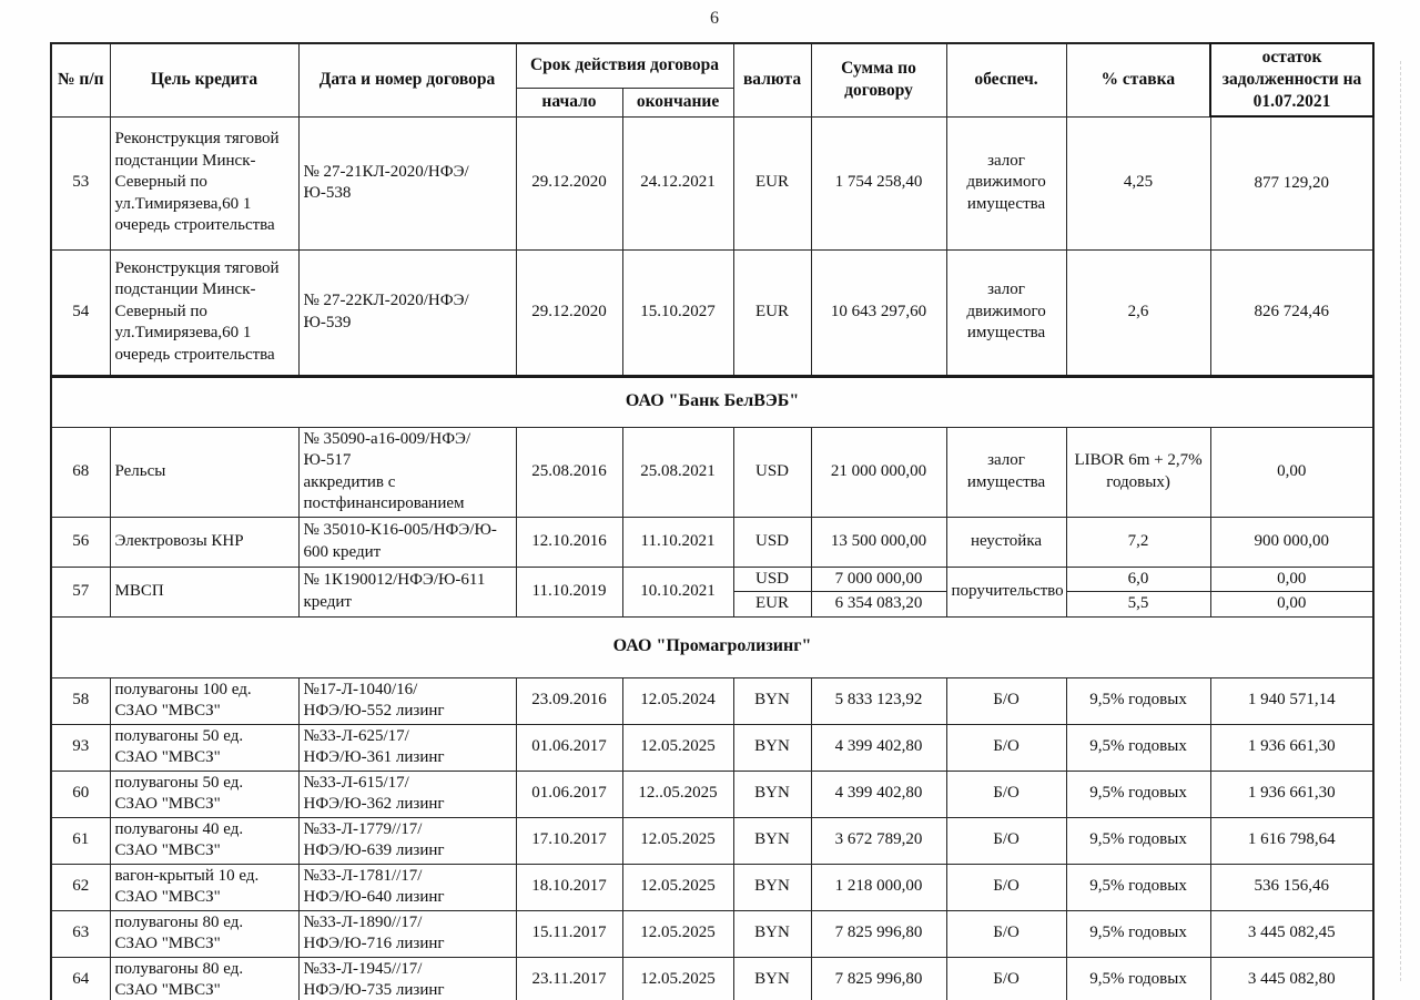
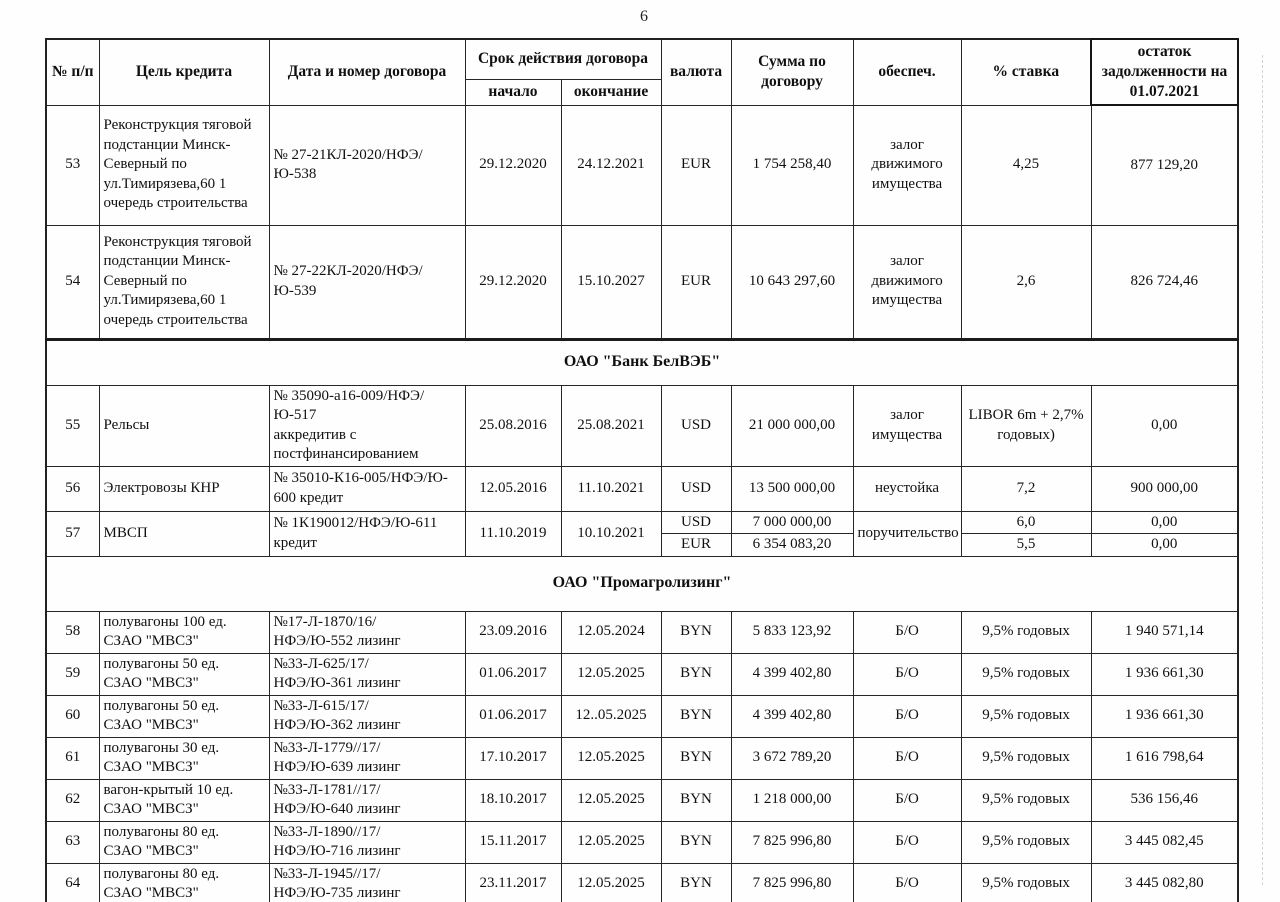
  6
  № п/п	Цель кредита	Дата и номер договора	Срок действия договора	валюта	Сумма по договору	обеспеч.	% ставка	остаток задолженности на 01.07.2021
  начало	окончание
  53	Реконструкция тяговой подстанции Минск-Северный по ул.Тимирязева,60 1 очередь строительства	№ 27-21КЛ-2020/НФЭ/Ю-538	29.12.2020	24.12.2021	EUR	1 754 258,40	залог движимого имущества	4,25	877 129,20
  54	Реконструкция тяговой подстанции Минск-Северный по ул.Тимирязева,60 1 очередь строительства	№ 27-22КЛ-2020/НФЭ/Ю-539	29.12.2020	15.10.2027	EUR	10 643 297,60	залог движимого имущества	2,6	826 724,46
  ОАО "Банк БелВЭБ"
- 68	Рельсы	№ 35090-а16-009/НФЭ/Ю-517 аккредитив с постфинансированием	25.08.2016	25.08.2021	USD	21 000 000,00	залог имущества	LIBOR 6m + 2,7% годовых)	0,00
+ 55	Рельсы	№ 35090-а16-009/НФЭ/Ю-517 аккредитив с постфинансированием	25.08.2016	25.08.2021	USD	21 000 000,00	залог имущества	LIBOR 6m + 2,7% годовых)	0,00
- 56	Электровозы КНР	№ 35010-К16-005/НФЭ/Ю- 600 кредит	12.10.2016	11.10.2021	USD	13 500 000,00	неустойка	7,2	900 000,00
+ 56	Электровозы КНР	№ 35010-К16-005/НФЭ/Ю- 600 кредит	12.05.2016	11.10.2021	USD	13 500 000,00	неустойка	7,2	900 000,00
  57	МВСП	№ 1К190012/НФЭ/Ю-611 кредит	11.10.2019	10.10.2021	USD	7 000 000,00	поручительство	6,0	0,00
  EUR	6 354 083,20	5,5	0,00
  ОАО "Промагролизинг"
- 58	полувагоны 100 ед. СЗАО "МВСЗ"	№17-Л-1040/16/ НФЭ/Ю-552 лизинг	23.09.2016	12.05.2024	BYN	5 833 123,92	Б/О	9,5% годовых	1 940 571,14
+ 58	полувагоны 100 ед. СЗАО "МВСЗ"	№17-Л-1870/16/ НФЭ/Ю-552 лизинг	23.09.2016	12.05.2024	BYN	5 833 123,92	Б/О	9,5% годовых	1 940 571,14
- 93	полувагоны 50 ед. СЗАО "МВСЗ"	№33-Л-625/17/ НФЭ/Ю-361 лизинг	01.06.2017	12.05.2025	BYN	4 399 402,80	Б/О	9,5% годовых	1 936 661,30
+ 59	полувагоны 50 ед. СЗАО "МВСЗ"	№33-Л-625/17/ НФЭ/Ю-361 лизинг	01.06.2017	12.05.2025	BYN	4 399 402,80	Б/О	9,5% годовых	1 936 661,30
  60	полувагоны 50 ед. СЗАО "МВСЗ"	№33-Л-615/17/ НФЭ/Ю-362 лизинг	01.06.2017	12..05.2025	BYN	4 399 402,80	Б/О	9,5% годовых	1 936 661,30
- 61	полувагоны 40 ед. СЗАО "МВСЗ"	№33-Л-1779//17/ НФЭ/Ю-639 лизинг	17.10.2017	12.05.2025	BYN	3 672 789,20	Б/О	9,5% годовых	1 616 798,64
+ 61	полувагоны 30 ед. СЗАО "МВСЗ"	№33-Л-1779//17/ НФЭ/Ю-639 лизинг	17.10.2017	12.05.2025	BYN	3 672 789,20	Б/О	9,5% годовых	1 616 798,64
  62	вагон-крытый 10 ед. СЗАО "МВСЗ"	№33-Л-1781//17/ НФЭ/Ю-640 лизинг	18.10.2017	12.05.2025	BYN	1 218 000,00	Б/О	9,5% годовых	536 156,46
  63	полувагоны 80 ед. СЗАО "МВСЗ"	№33-Л-1890//17/ НФЭ/Ю-716 лизинг	15.11.2017	12.05.2025	BYN	7 825 996,80	Б/О	9,5% годовых	3 445 082,45
  64	полувагоны 80 ед. СЗАО "МВСЗ"	№33-Л-1945//17/ НФЭ/Ю-735 лизинг	23.11.2017	12.05.2025	BYN	7 825 996,80	Б/О	9,5% годовых	3 445 082,80
